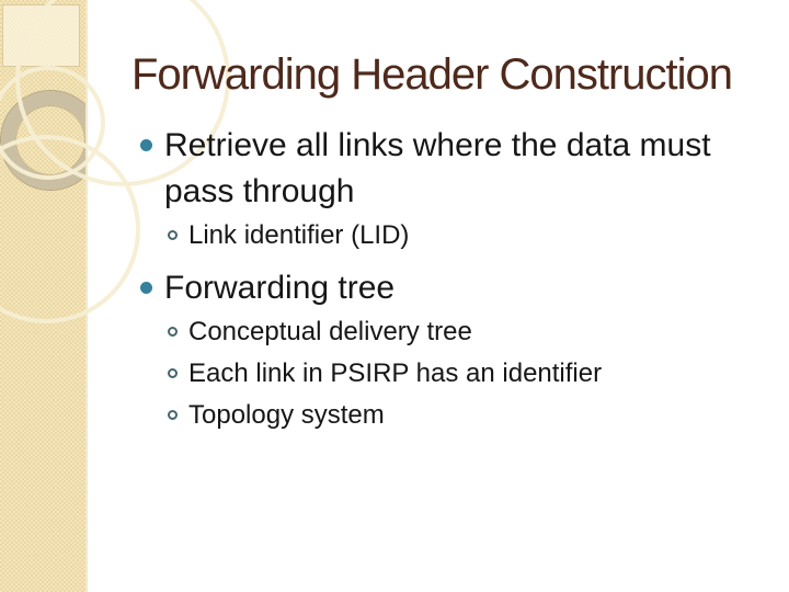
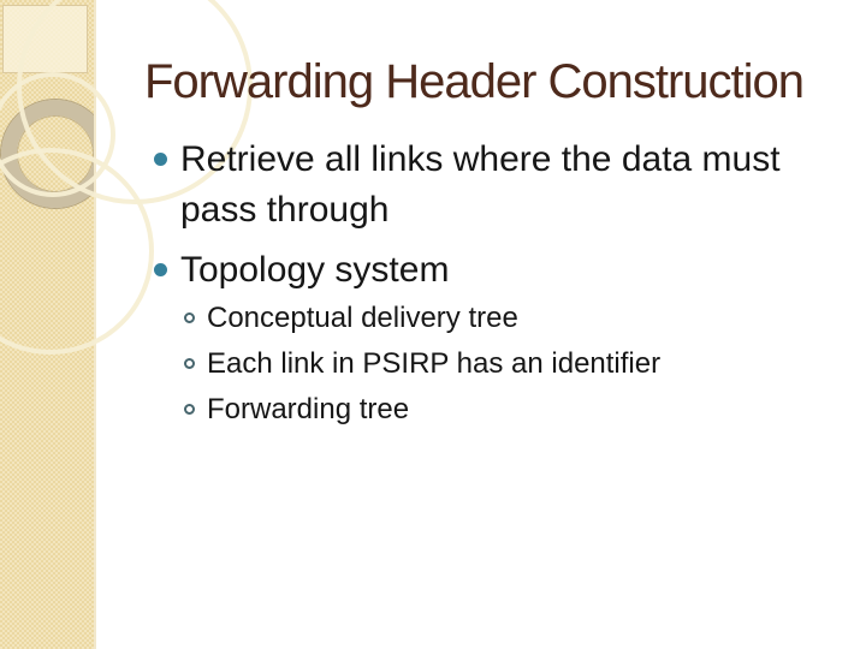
  Forwarding Header Construction
  Retrieve all links where the data must pass through
- Link identifier (LID)
- Forwarding tree
+ Topology system
  Conceptual delivery tree
  Each link in PSIRP has an identifier
- Topology system
+ Forwarding tree
